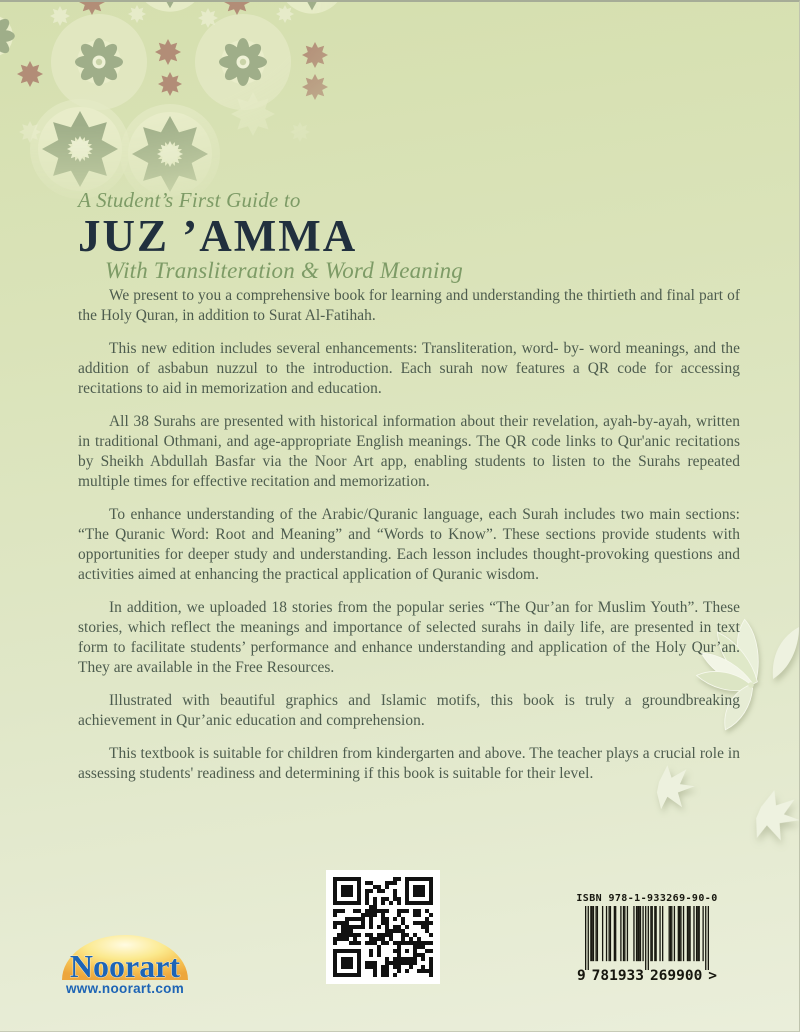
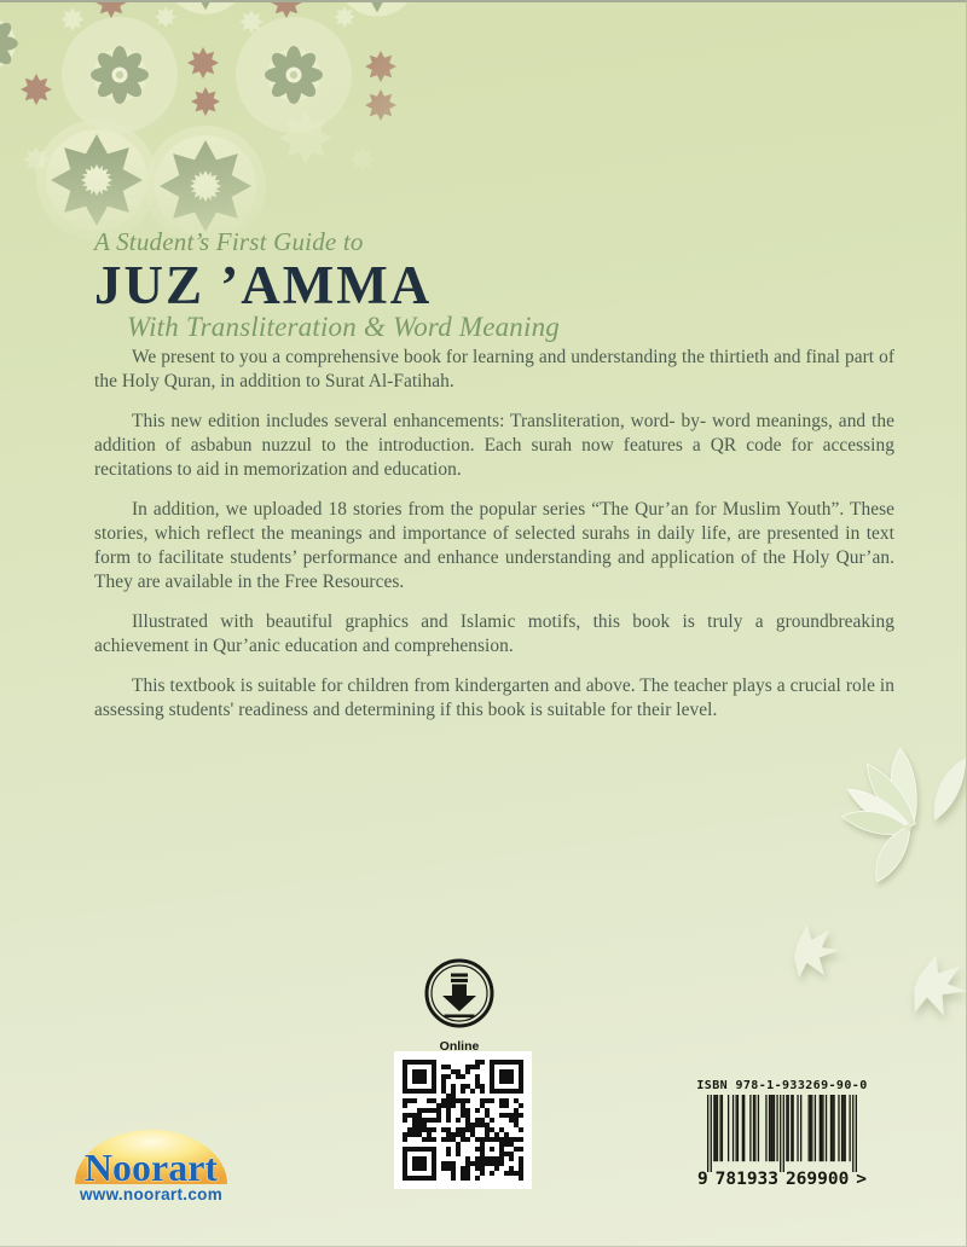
  A Student’s First Guide to
  JUZ ’AMMA
  With Transliteration & Word Meaning
  We present to you a comprehensive book for learning and understanding the thirtieth and final part of the Holy Quran, in addition to Surat Al-Fatihah.
  This new edition includes several enhancements: Transliteration, word- by- word meanings, and the addition of asbabun nuzzul to the introduction. Each surah now features a QR code for accessing recitations to aid in memorization and education.
- All 38 Surahs are presented with historical information about their revelation, ayah-by-ayah, written in traditional Othmani, and age-appropriate English meanings. The QR code links to Qur'anic recitations by Sheikh Abdullah Basfar via the Noor Art app, enabling students to listen to the Surahs repeated multiple times for effective recitation and memorization.
- To enhance understanding of the Arabic/Quranic language, each Surah includes two main sections: “The Quranic Word: Root and Meaning” and “Words to Know”. These sections provide students with opportunities for deeper study and understanding. Each lesson includes thought-provoking questions and activities aimed at enhancing the practical application of Quranic wisdom.
  In addition, we uploaded 18 stories from the popular series “The Qur’an for Muslim Youth”. These stories, which reflect the meanings and importance of selected surahs in daily life, are presented in text form to facilitate students’ performance and enhance understanding and application of the Holy Qur’an. They are available in the Free Resources.
  Illustrated with beautiful graphics and Islamic motifs, this book is truly a groundbreaking achievement in Qur’anic education and comprehension.
  This textbook is suitable for children from kindergarten and above. The teacher plays a crucial role in assessing students' readiness and determining if this book is suitable for their level.
+ Online
  ISBN 978-1-933269-90-0
  9
  781933
  269900
  >
  Noorart
  www.noorart.com
